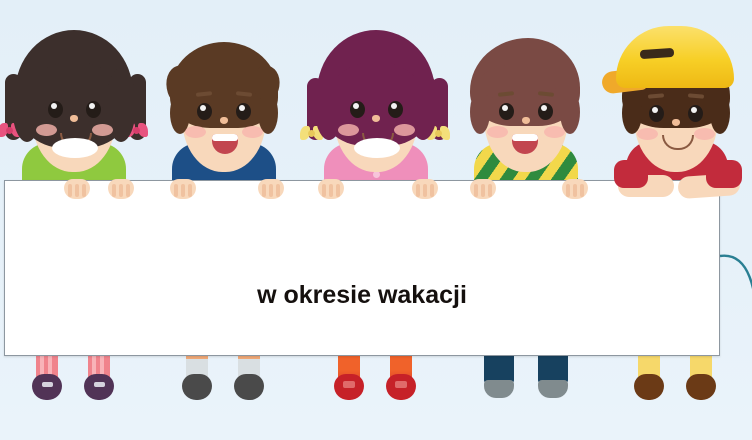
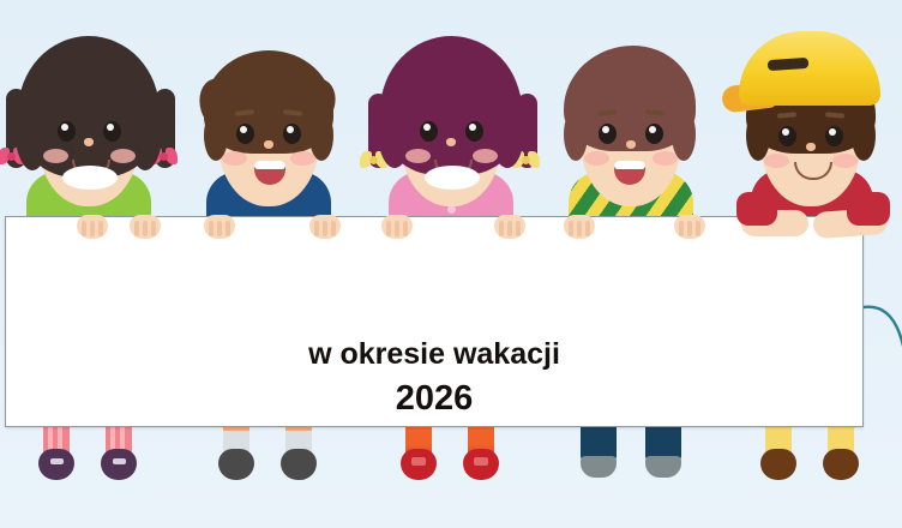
  w okresie wakacji
+ 2026
